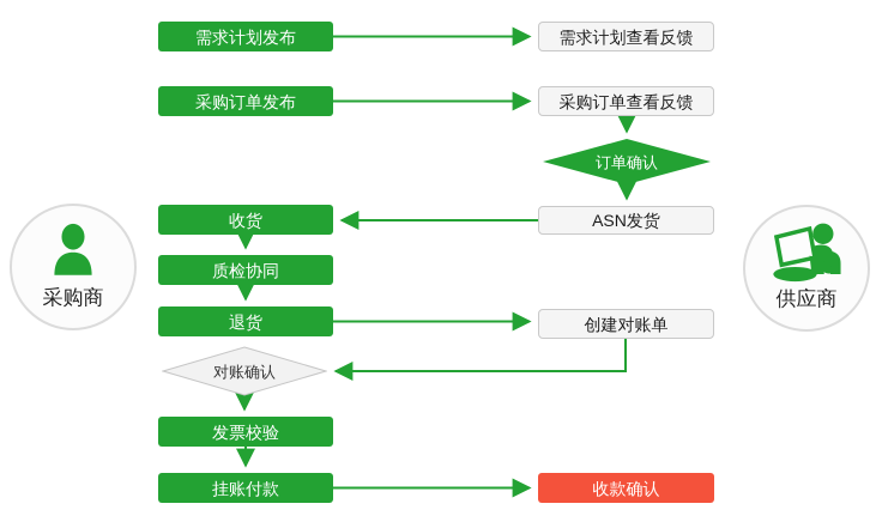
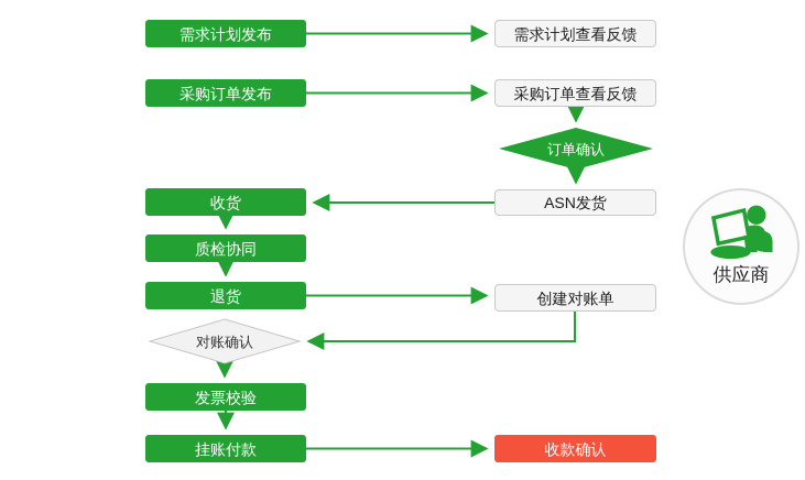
  需求计划发布
  采购订单发布
  收货
  质检协同
  退货
  发票校验
  挂账付款
  需求计划查看反馈
  采购订单查看反馈
  ASN发货
  创建对账单
  收款确认
  订单确认
  对账确认
- 采购商
  供应商
